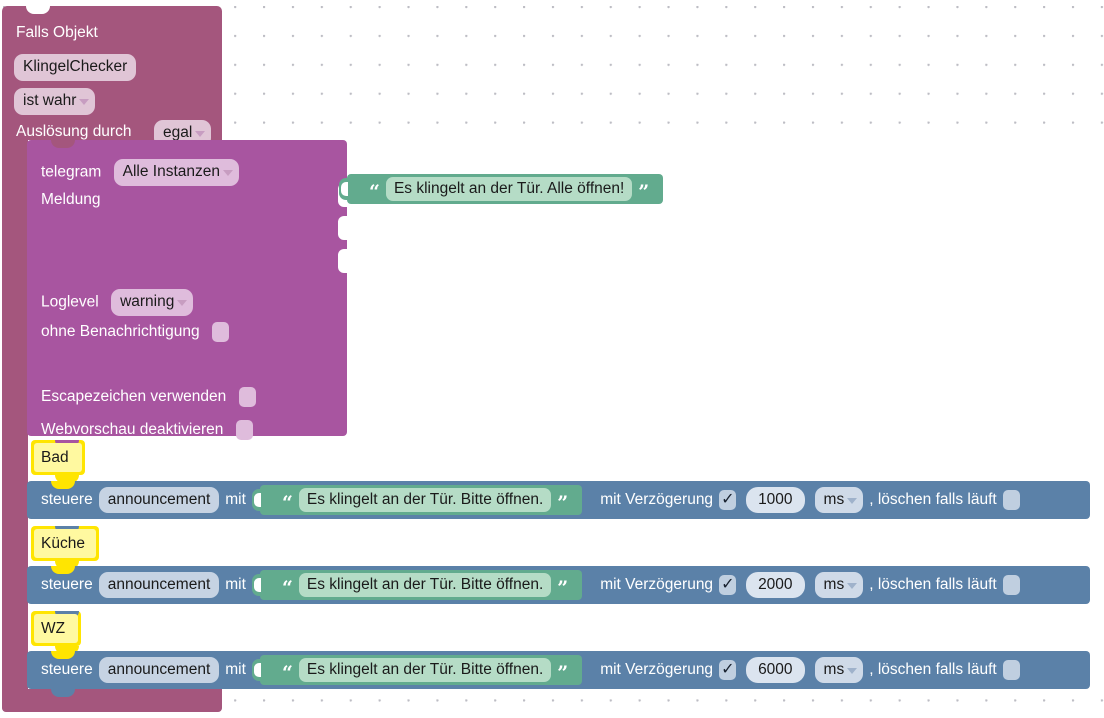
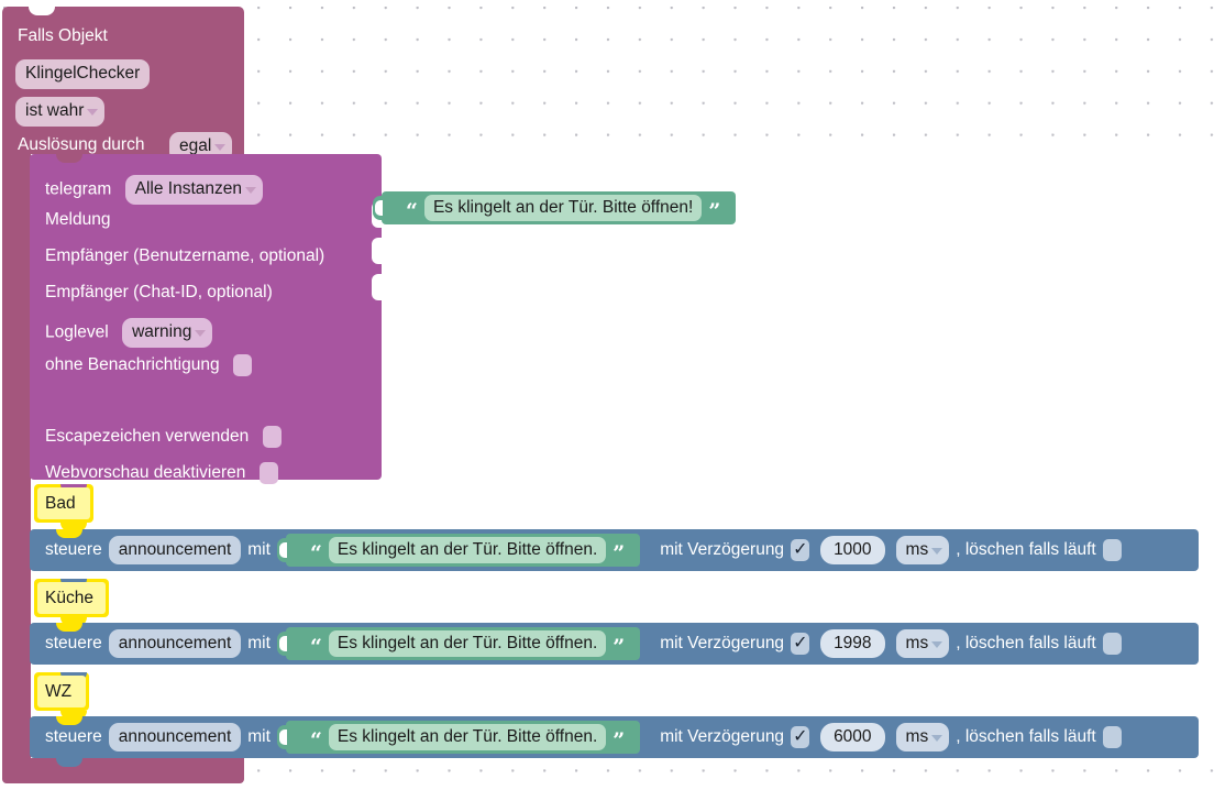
  Falls Objekt
  KlingelChecker
  ist wahr
  Auslösung durch
  egal
  telegram Alle Instanzen
  Meldung
+ Empfänger (Benutzername, optional)
+ Empfänger (Chat-ID, optional)
  Loglevel warning
  ohne Benachrichtigung
  Escapezeichen verwenden
  Webvorschau deaktivieren
  “
- Es klingelt an der Tür. Alle öffnen!
+ Es klingelt an der Tür. Bitte öffnen!
  ”
  Bad
  steuere
  announcement
  mit
  “
  Es klingelt an der Tür. Bitte öffnen.
  ”
  mit Verzögerung
  1000
  ms
  , löschen falls läuft
  Küche
  steuere
  announcement
  mit
  “
  Es klingelt an der Tür. Bitte öffnen.
  ”
  mit Verzögerung
- 2000
+ 1998
  ms
  , löschen falls läuft
  WZ
  steuere
  announcement
  mit
  “
  Es klingelt an der Tür. Bitte öffnen.
  ”
  mit Verzögerung
  6000
  ms
  , löschen falls läuft
